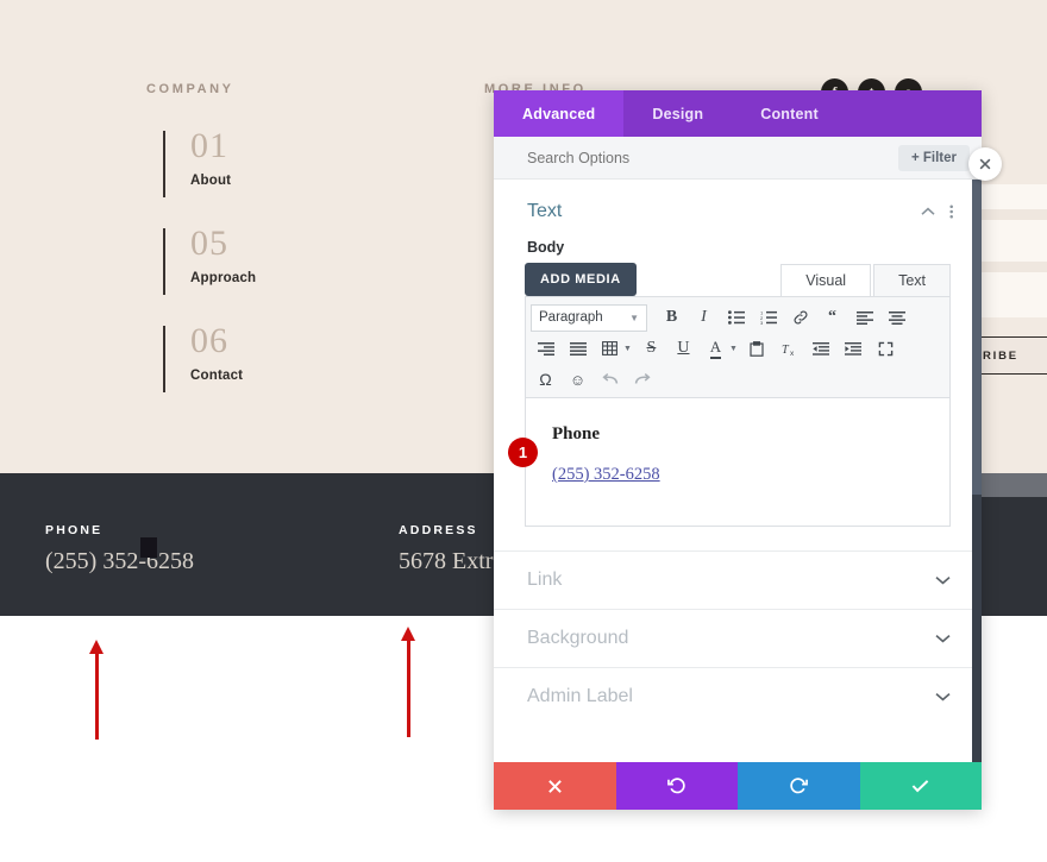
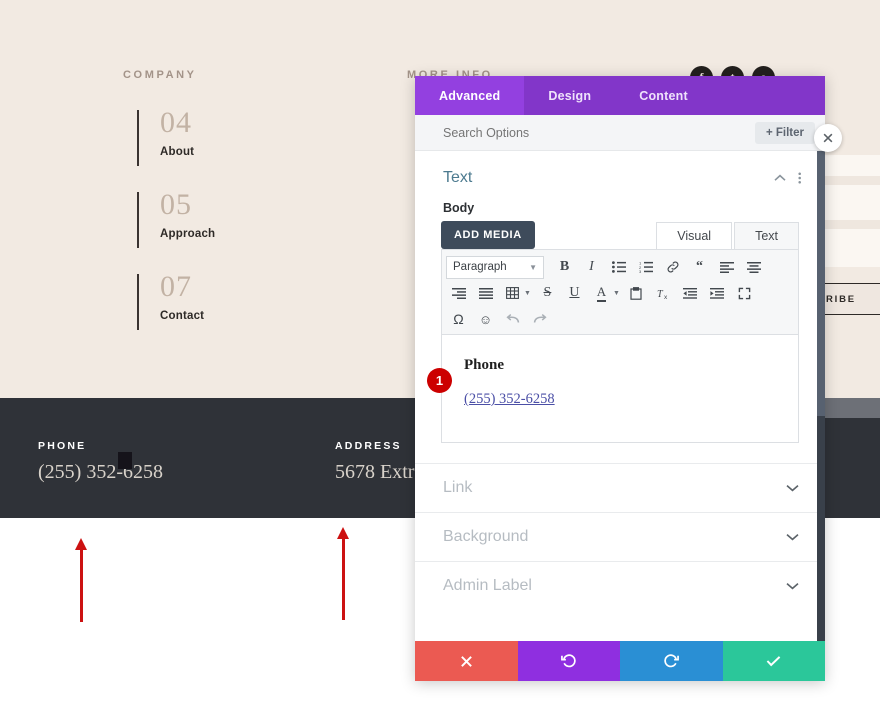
  COMPANY
  MORE INFO
- 01
+ 04
  About
  05
  Approach
- 06
+ 07
  Contact
  RIBE
  PHONE
  (255) 352-6258
  ADDRESS
  5678 Extr
  Advanced
  Design
  Content
  Search Options
  + Filter
  Text
  Body
  ADD MEDIA
  Visual
  Text
  Paragraph
  ▼
  B
  I
  “
  S
  U
  A
  T
  Ω
  ☺
  Phone
  (255) 352-6258
  Link
  Background
  Admin Label
  1
